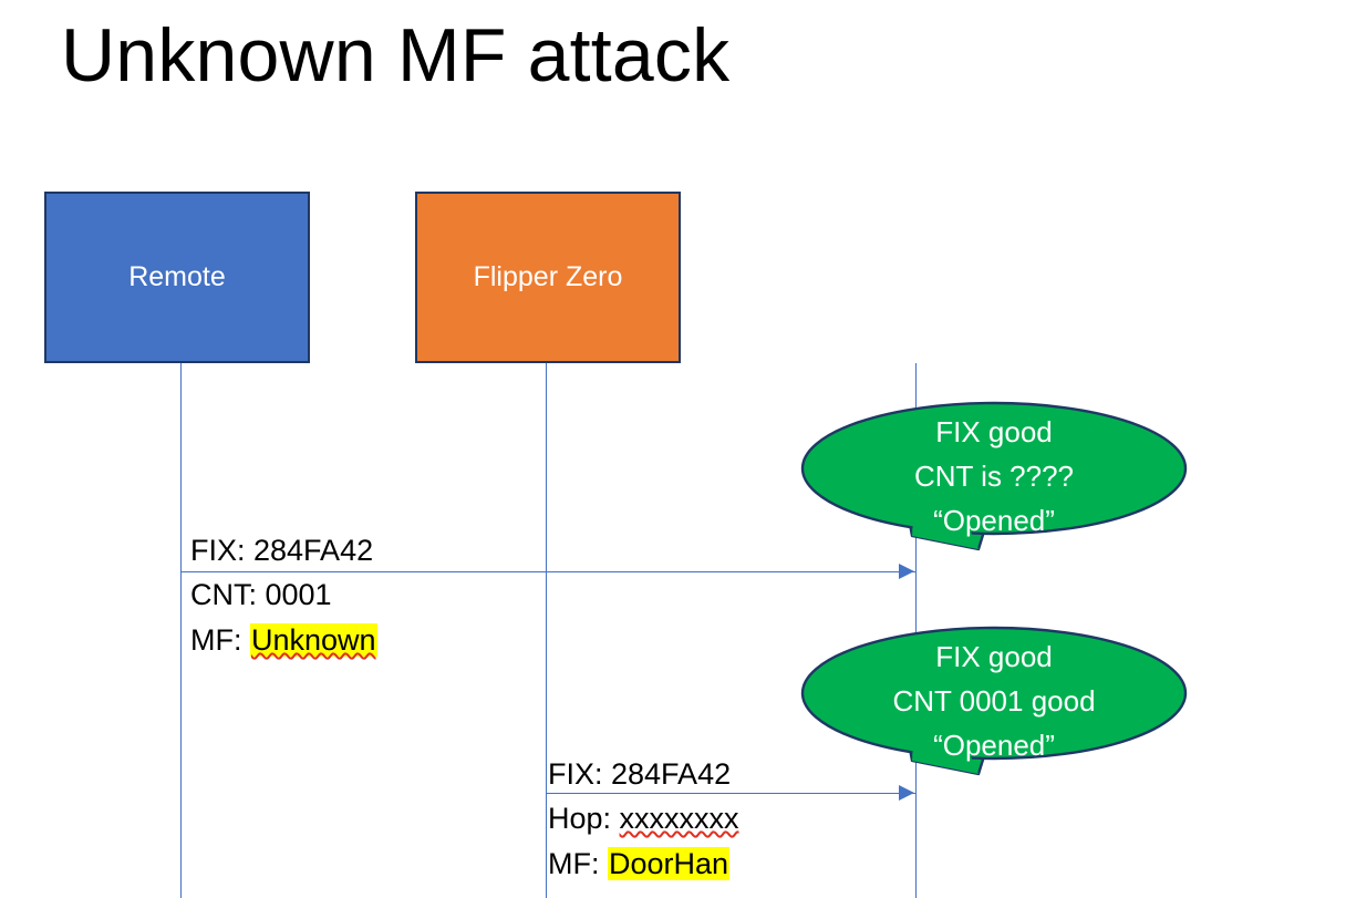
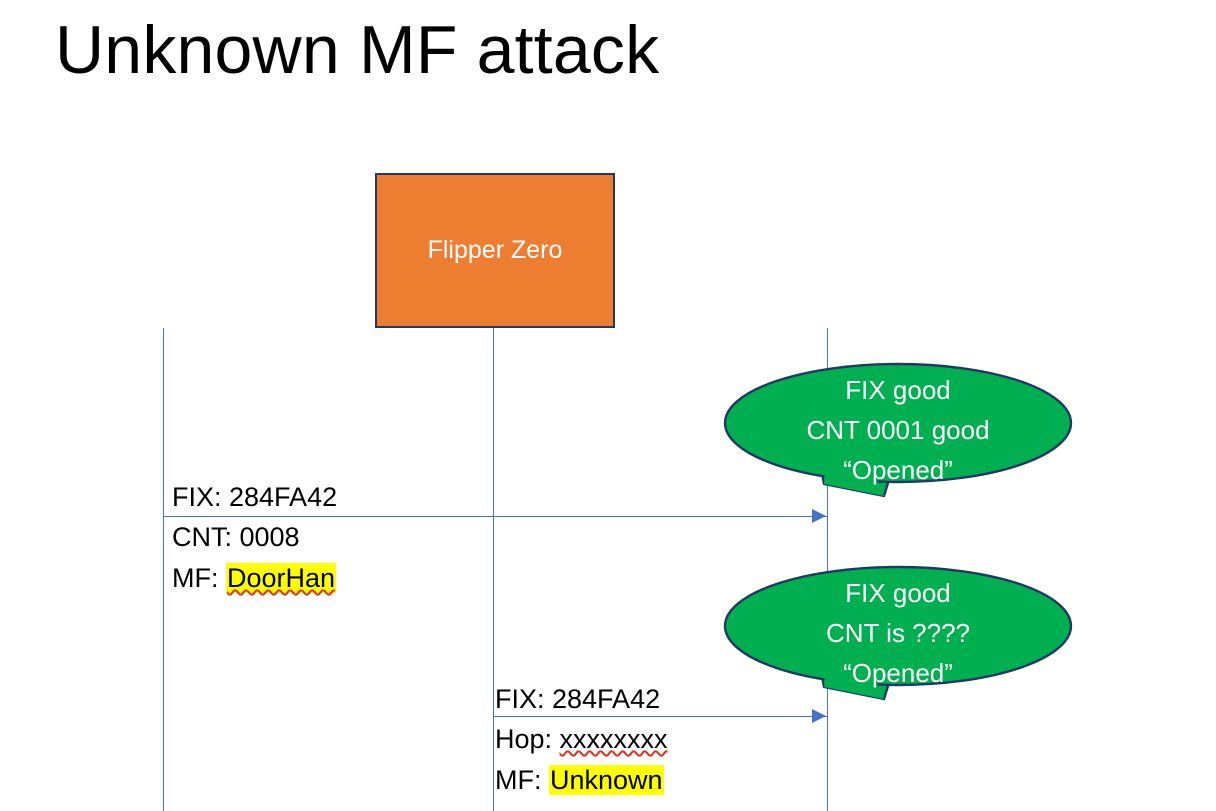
  Unknown MF attack
- Remote
  Flipper Zero
  FIX: 284FA42
- CNT: 0001
+ CNT: 0008
- MF: Unknown
+ MF: DoorHan
  FIX: 284FA42
  Hop: xxxxxxxx
- MF: DoorHan
+ MF: Unknown
  FIX good
- CNT is ????
+ CNT 0001 good
  “Opened”
  FIX good
- CNT 0001 good
+ CNT is ????
  “Opened”
